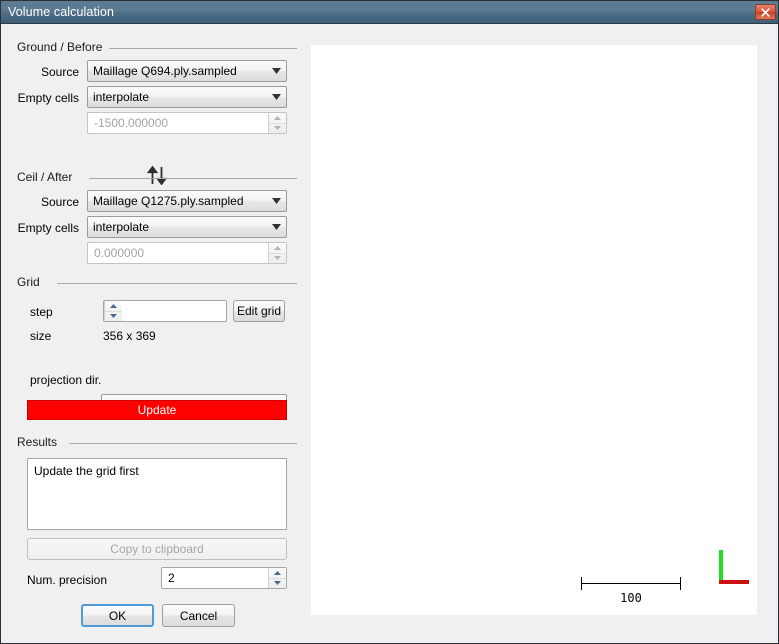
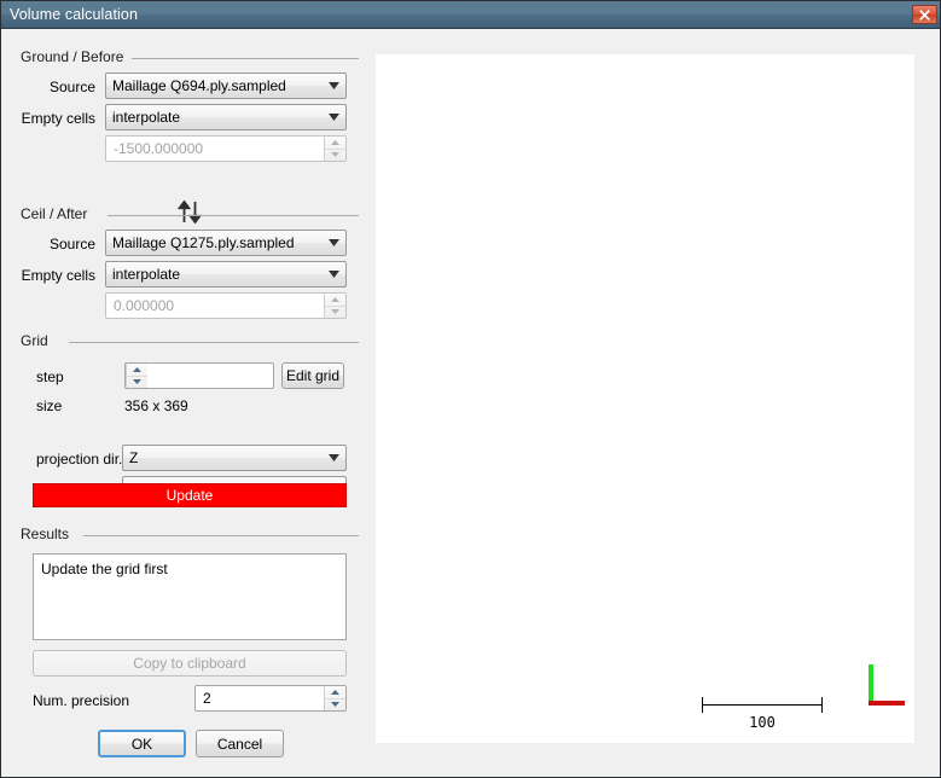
  Volume calculation
  Ground / Before
  Source
  Maillage Q694.ply.sampled
  Empty cells
  interpolate
  -1500.000000
  Ceil / After
  Source
  Maillage Q1275.ply.sampled
  Empty cells
  interpolate
  0.000000
  Grid
  step
  Edit grid
  size
  356 x 369
  projection dir.
+ Z
  Update
  Results
  Update the grid first
  Copy to clipboard
  Num. precision
  2
  OK
  Cancel
  100
